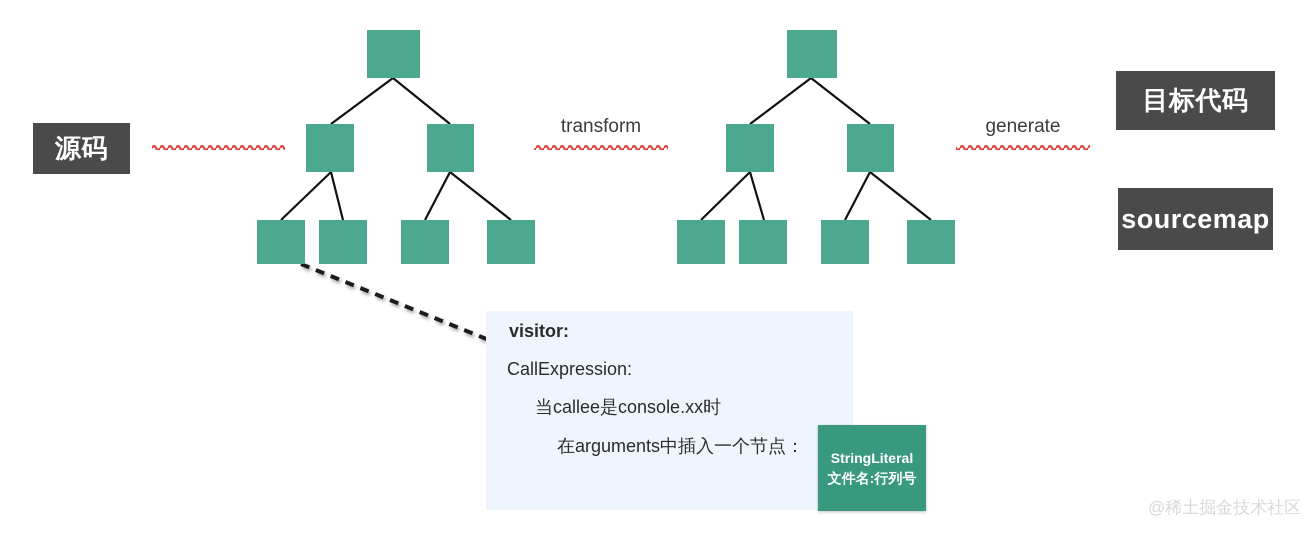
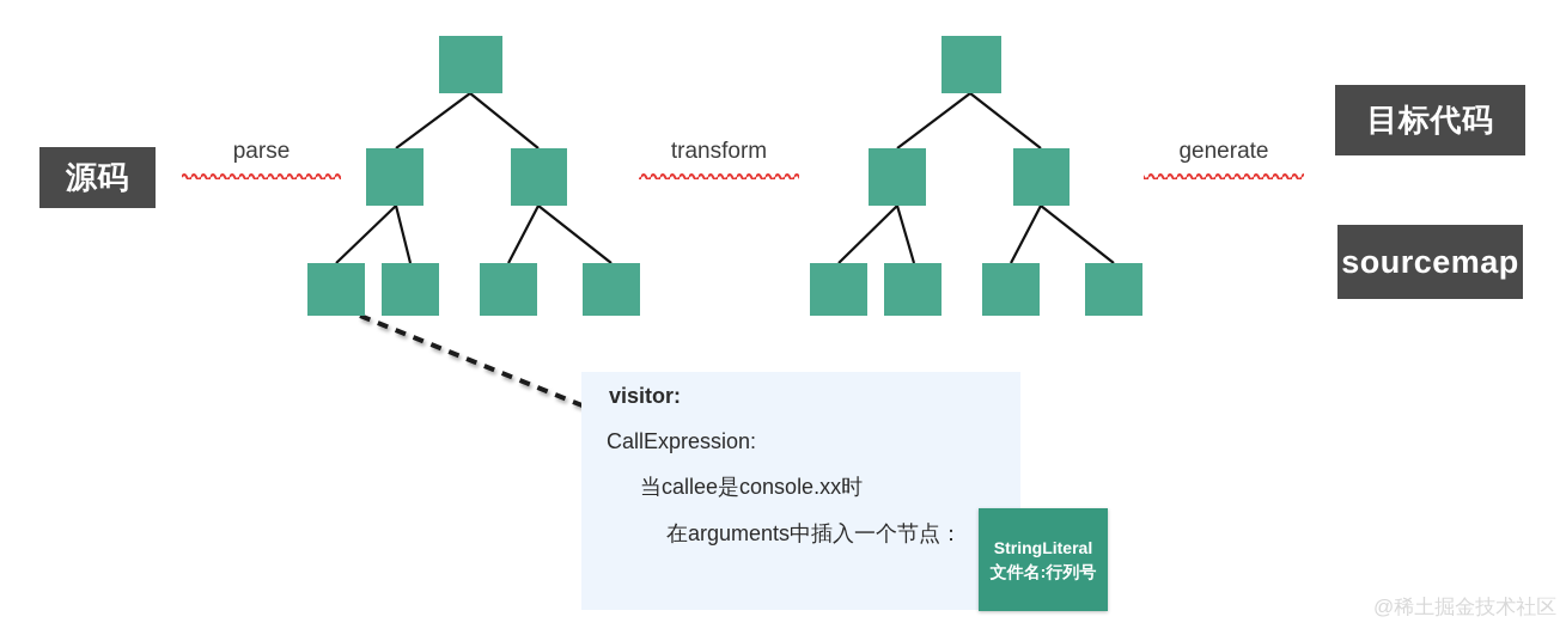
  源码
+ parse
  transform
  generate
  目标代码
  sourcemap
  visitor:
  CallExpression:
  当callee是console.xx时
  在arguments中插入一个节点：
  StringLiteral
  文件名:行列号
  @稀土掘金技术社区
